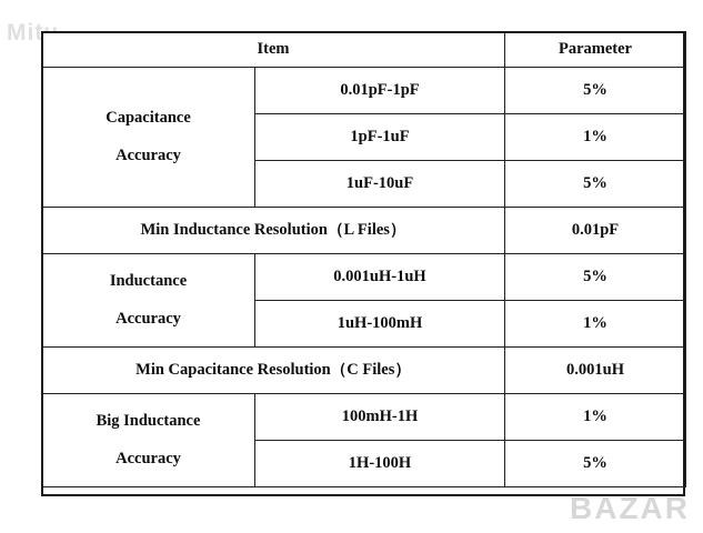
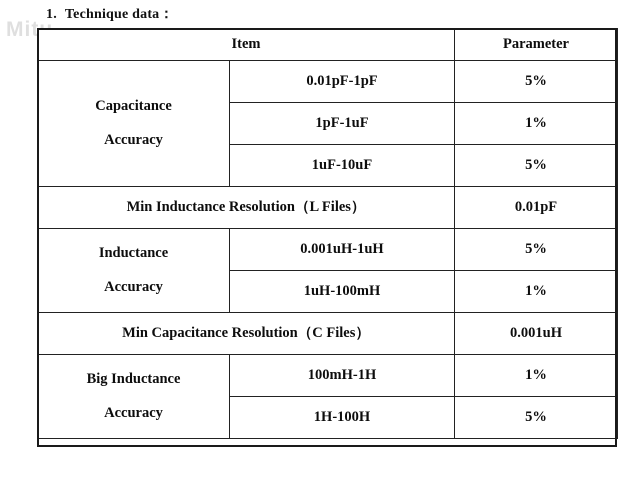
  Mit
+ 1. Technique data：
  Item	Parameter
  Capacitance Accuracy	0.01pF-1pF	5%
  1pF-1uF	1%
  1uF-10uF	5%
  Min Inductance Resolution（L Files）	0.01pF
  Inductance Accuracy	0.001uH-1uH	5%
  1uH-100mH	1%
  Min Capacitance Resolution（C Files）	0.001uH
  Big Inductance Accuracy	100mH-1H	1%
  1H-100H	5%
- BAZAR
